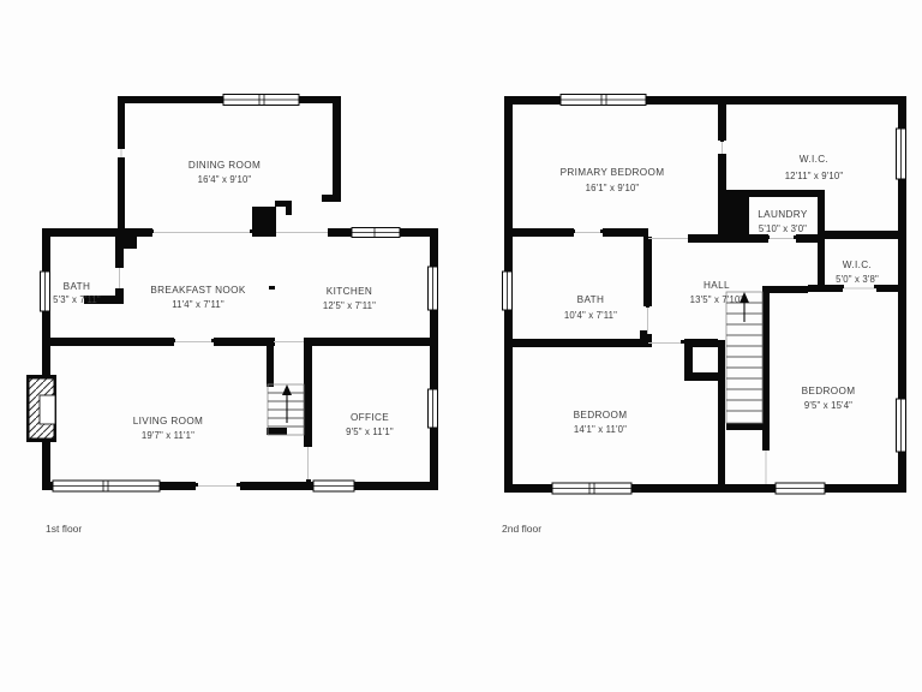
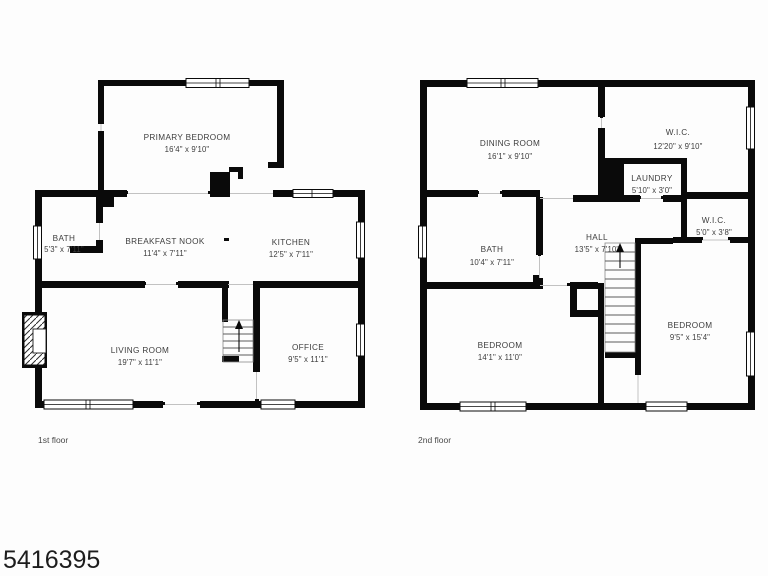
- DINING ROOM
+ PRIMARY BEDROOM
  16'4" x 9'10"
  BATH
  5'3" x 7'11"
  BREAKFAST NOOK
  11'4" x 7'11"
  KITCHEN
  12'5" x 7'11"
  LIVING ROOM
  19'7" x 11'1"
  OFFICE
  9'5" x 11'1"
  1st floor
- PRIMARY BEDROOM
+ DINING ROOM
  16'1" x 9'10"
  W.I.C.
- 12'11" x 9'10"
+ 12'20" x 9'10"
  LAUNDRY
  5'10" x 3'0"
  BATH
  10'4" x 7'11"
  HALL
  13'5" x 7'10"
  W.I.C.
  5'0" x 3'8"
  BEDROOM
  14'1" x 11'0"
  BEDROOM
  9'5" x 15'4"
  2nd floor
+ 5416395
